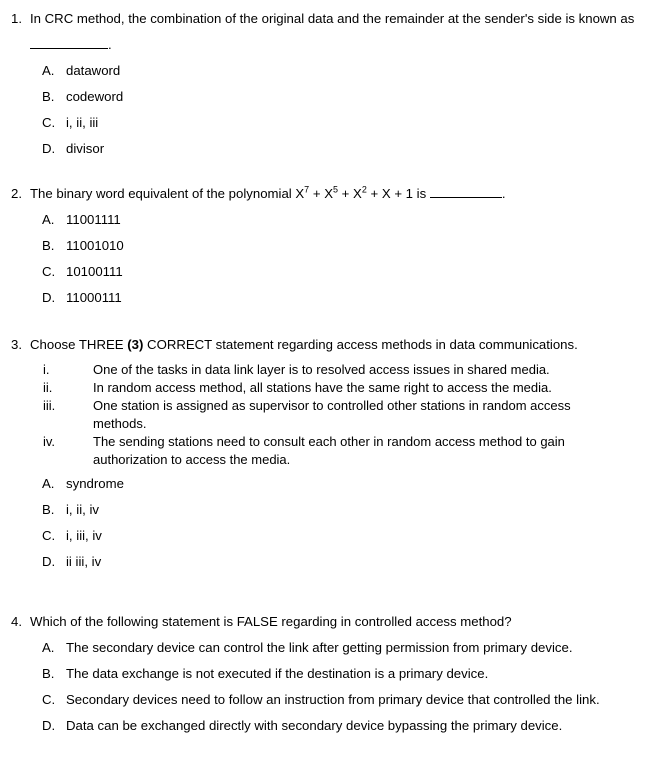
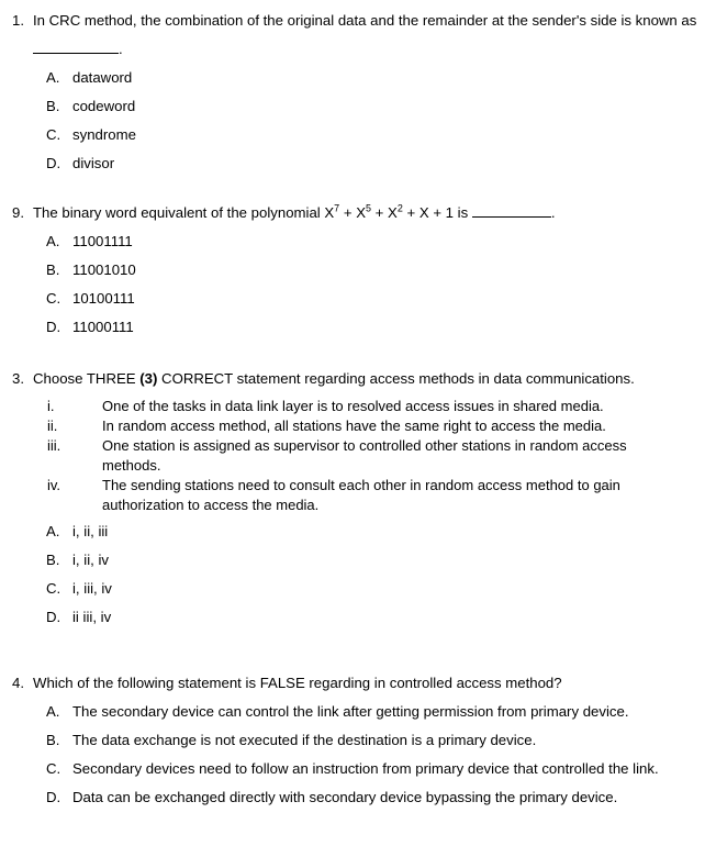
  1.
  In CRC method, the combination of the original data and the remainder at the sender's side is known as .
  A.
  dataword
  B.
  codeword
  C.
- i, ii, iii
+ syndrome
  D.
  divisor
- 2.
+ 9.
  The binary word equivalent of the polynomial X7 + X5 + X2 + X + 1 is .
  A.
  11001111
  B.
  11001010
  C.
  10100111
  D.
  11000111
  3.
  Choose THREE (3) CORRECT statement regarding access methods in data communications.
  i.
  One of the tasks in data link layer is to resolved access issues in shared media.
  ii.
  In random access method, all stations have the same right to access the media.
  iii.
  One station is assigned as supervisor to controlled other stations in random access methods.
  iv.
  The sending stations need to consult each other in random access method to gain authorization to access the media.
  A.
- syndrome
+ i, ii, iii
  B.
  i, ii, iv
  C.
  i, iii, iv
  D.
  ii iii, iv
  4.
  Which of the following statement is FALSE regarding in controlled access method?
  A.
  The secondary device can control the link after getting permission from primary device.
  B.
  The data exchange is not executed if the destination is a primary device.
  C.
  Secondary devices need to follow an instruction from primary device that controlled the link.
  D.
  Data can be exchanged directly with secondary device bypassing the primary device.
